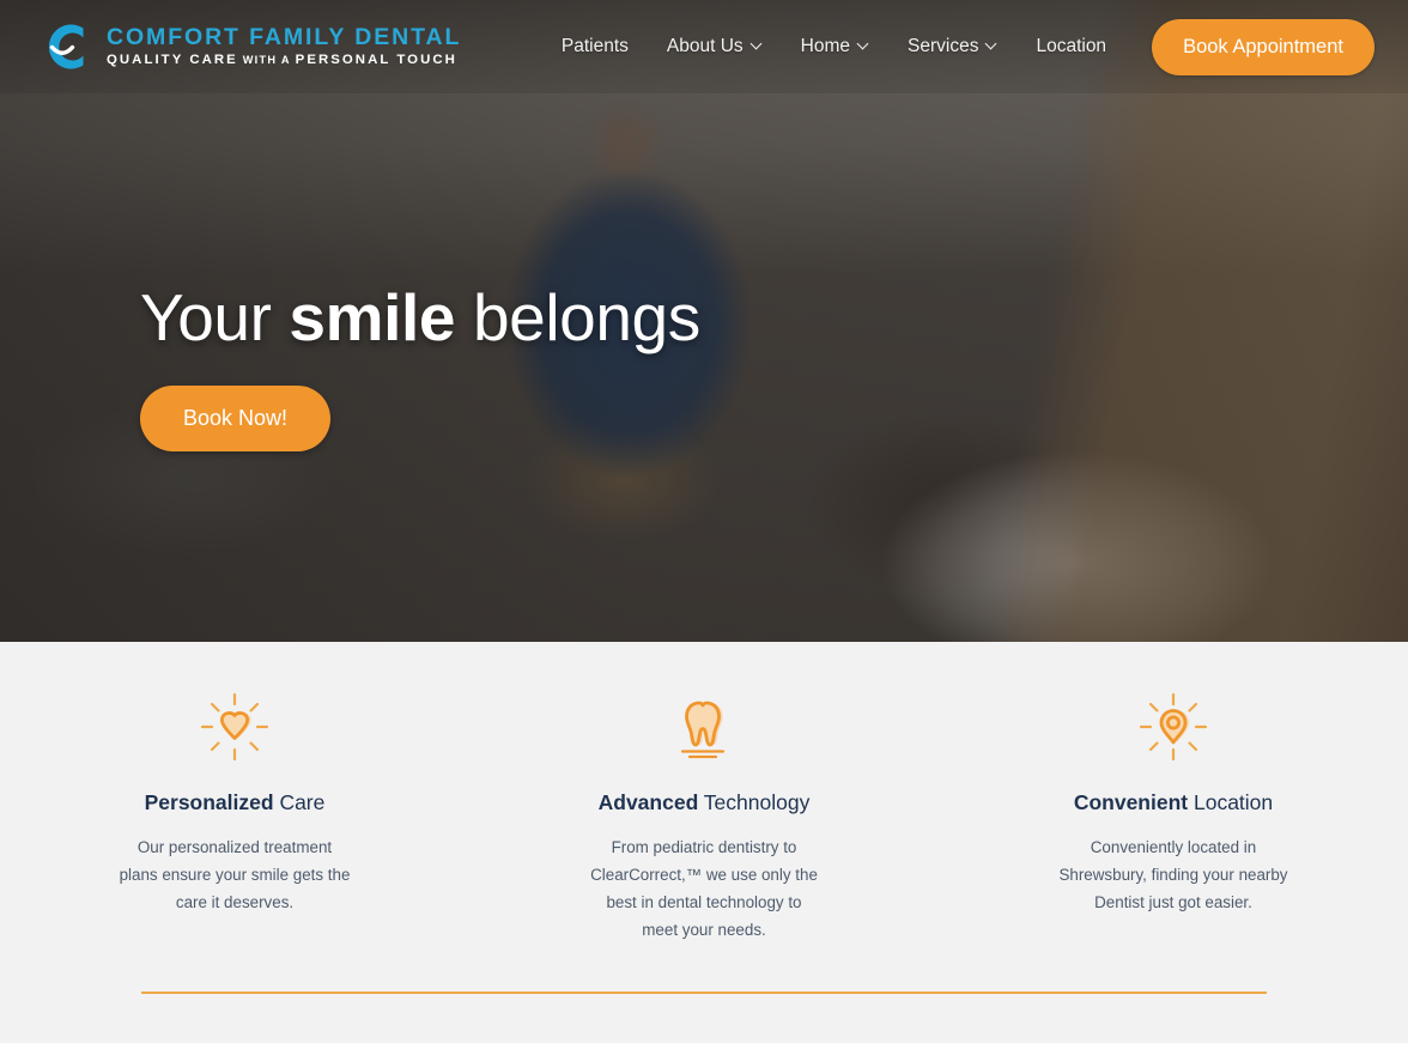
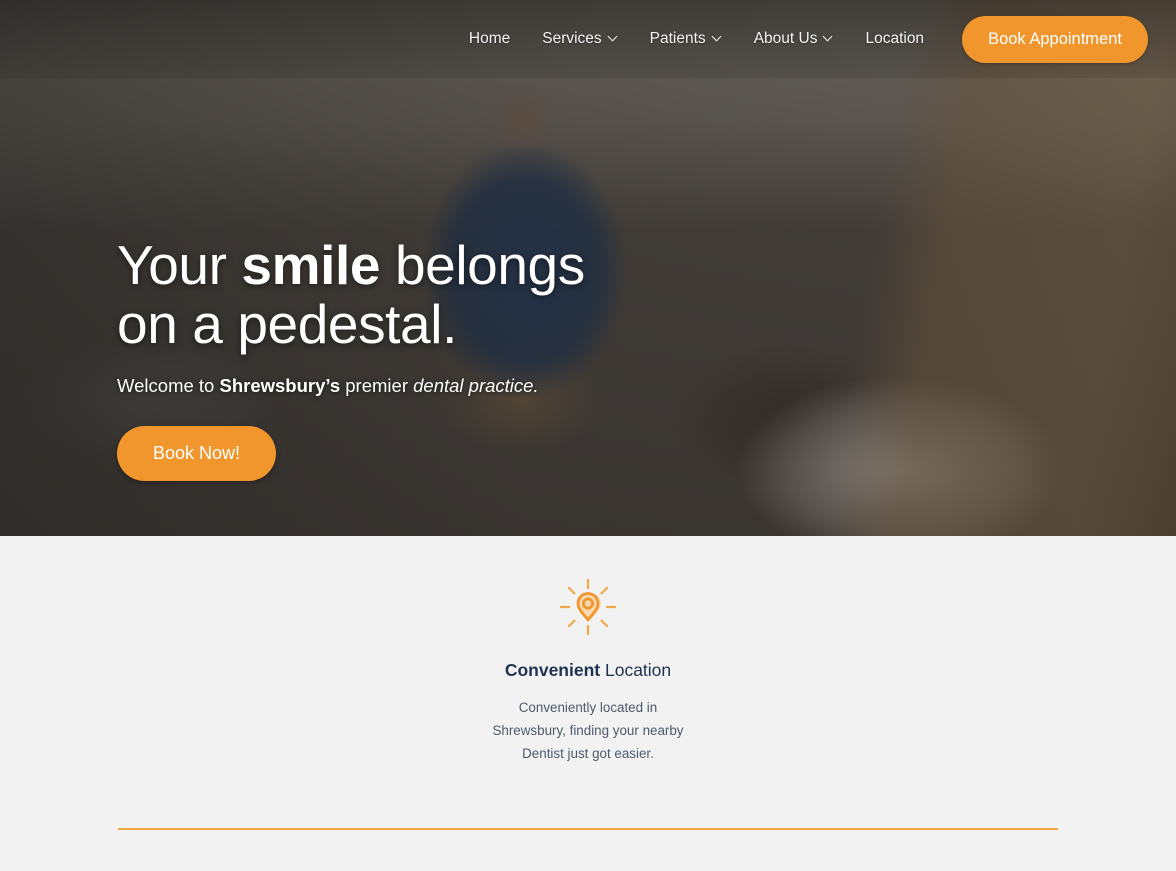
- COMFORT FAMILY DENTAL
- QUALITY CARE WITH A PERSONAL TOUCH
- Patients
+ Home
- About Us
+ Services
- Home
+ Patients
- Services
+ About Us
  Location
  Book Appointment
  Your smile belongs
+ on a pedestal.
+ Welcome to Shrewsbury’s premier dental practice.
  Book Now!
- Personalized Care
- Our personalized treatment plans ensure your smile gets the care it deserves.
- Advanced Technology
- From pediatric dentistry to ClearCorrect,™ we use only the best in dental technology to meet your needs.
  Convenient Location
  Conveniently located in Shrewsbury, finding your nearby Dentist just got easier.
